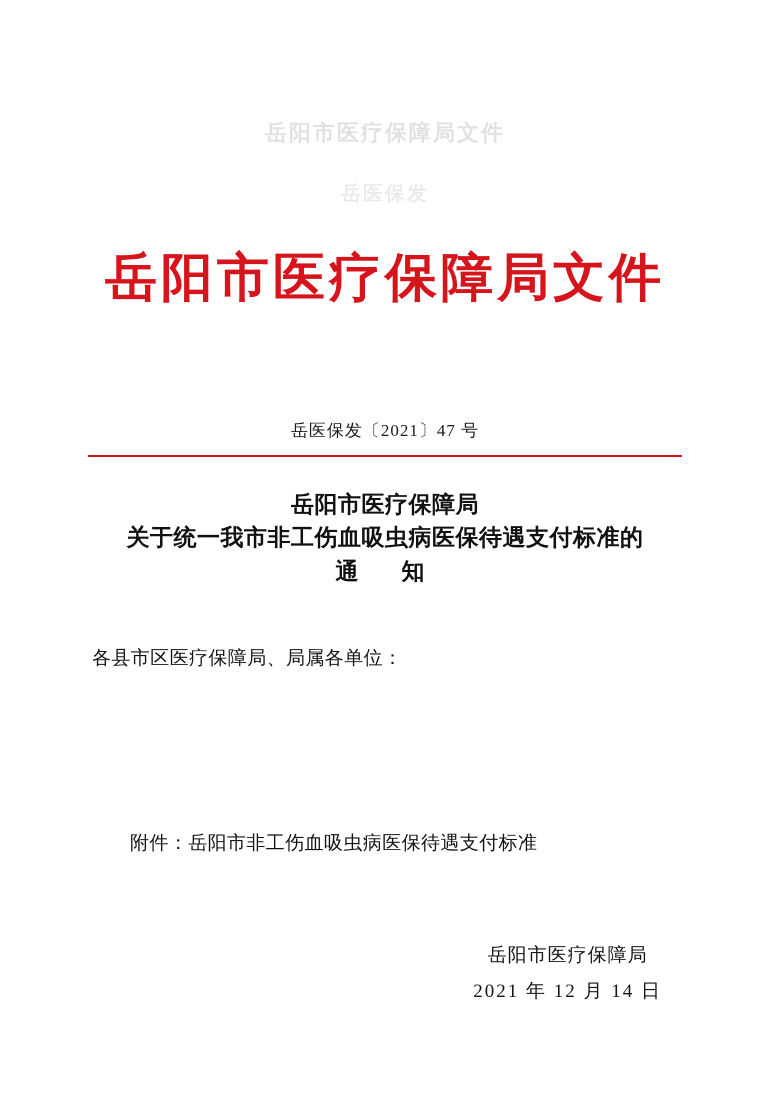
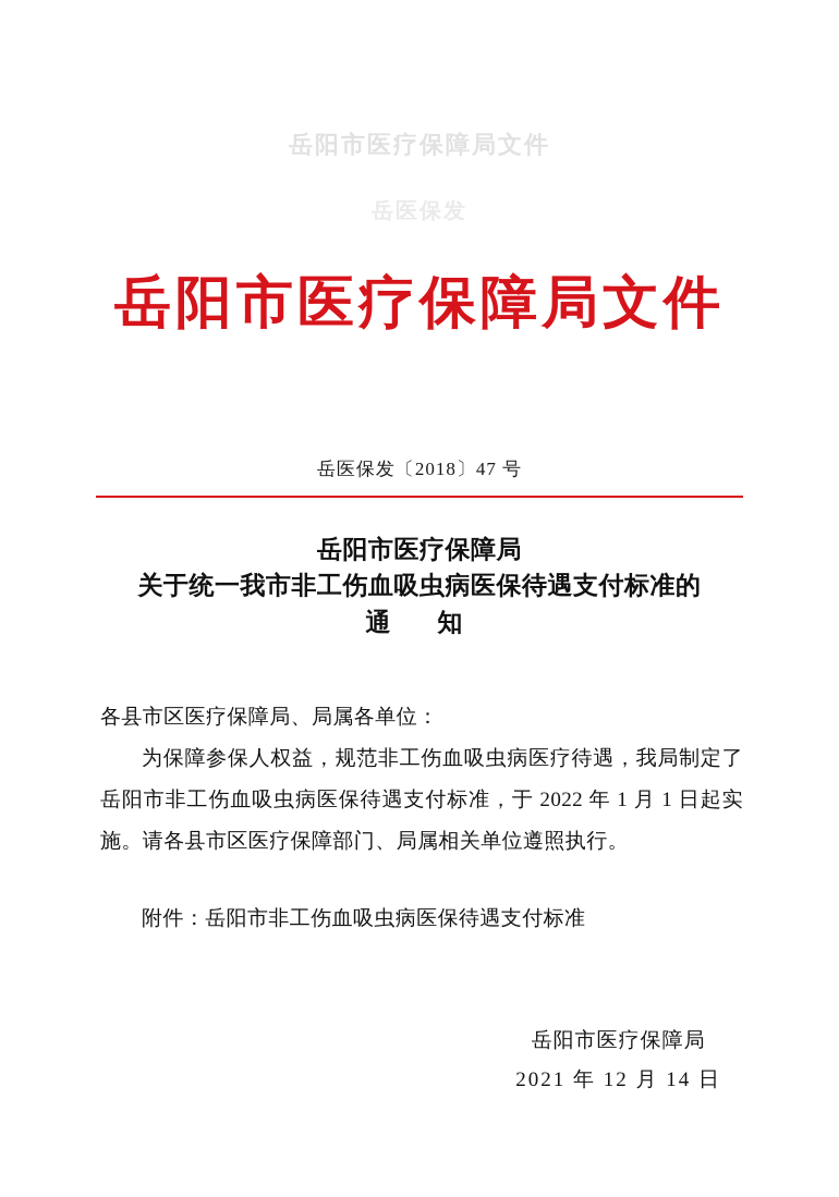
  岳阳市医疗保障局文件
  岳阳市医疗保障局文件
- 岳医保发〔2021〕47 号
+ 岳医保发〔2018〕47 号
  岳阳市医疗保障局
  关于统一我市非工伤血吸虫病医保待遇支付标准的
  通 知
  各县市区医疗保障局、局属各单位：
+ 为保障参保人权益，规范非工伤血吸虫病医疗待遇，我局制定了岳阳市非工伤血吸虫病医保待遇支付标准，于 2022 年 1 月 1 日起实施。请各县市区医疗保障部门、局属相关单位遵照执行。
  附件：岳阳市非工伤血吸虫病医保待遇支付标准
  岳阳市医疗保障局
  2021 年 12 月 14 日
